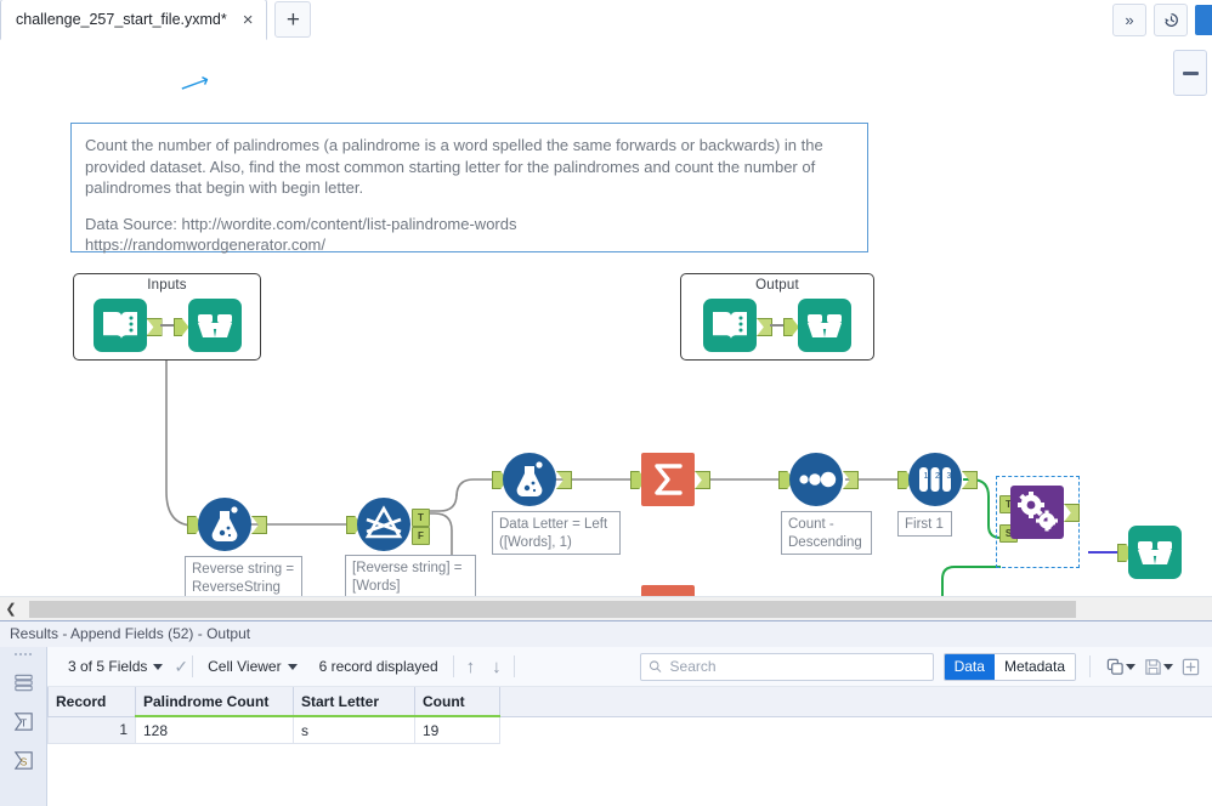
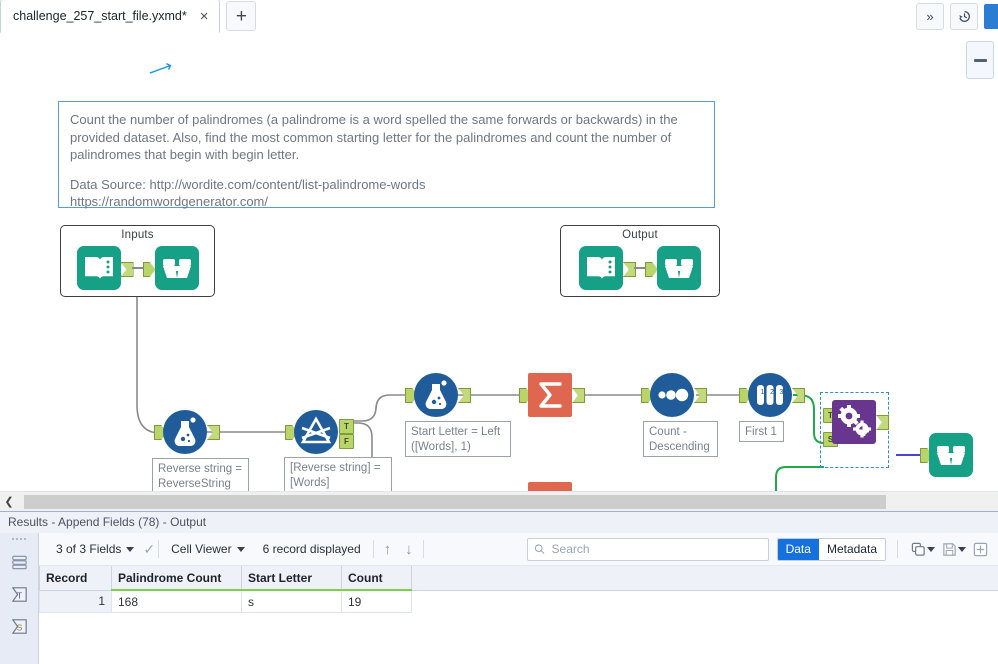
  challenge_257_start_file.yxmd*
  ×
  +
  »
  Count the number of palindromes (a palindrome is a word spelled the same forwards or backwards) in the provided dataset. Also, find the most common starting letter for the palindromes and count the number of palindromes that begin with begin letter.
  Data Source: http://wordite.com/content/list-palindrome-words
  https://randomwordgenerator.com/
  Inputs
  Output
  Reverse string = ReverseString
  T
  F
  [Reverse string] = [Words]
- Data Letter = Left ([Words], 1)
+ Start Letter = Left ([Words], 1)
  Count - Descending
  First 1
  T
  S
  ❮
- Results - Append Fields (52) - Output
+ Results - Append Fields (78) - Output
  T
  S
- 3 of 5 Fields
+ 3 of 3 Fields
  ✓
  Cell Viewer
  6 record displayed
  ↑
  ↓
  Search
  Data
  Metadata
  Record	Palindrome Count	Start Letter	Count
- 1	128	s	19
+ 1	168	s	19
